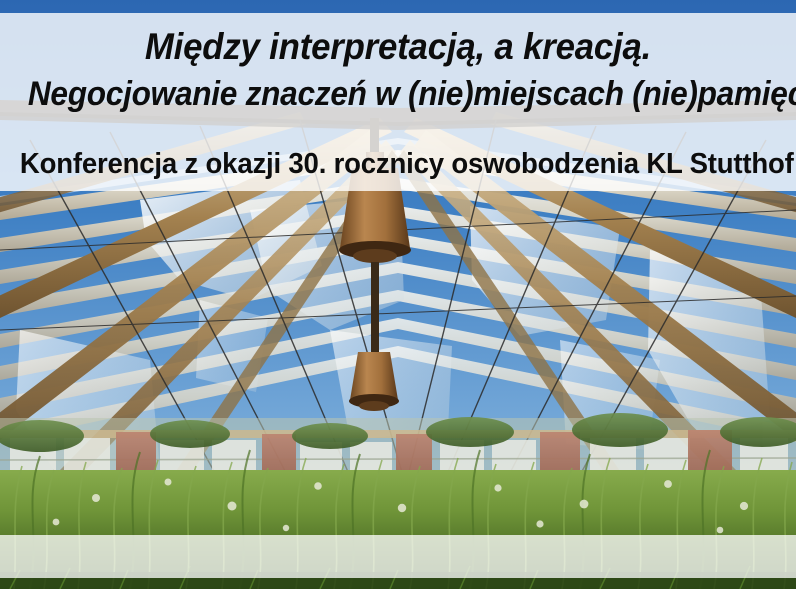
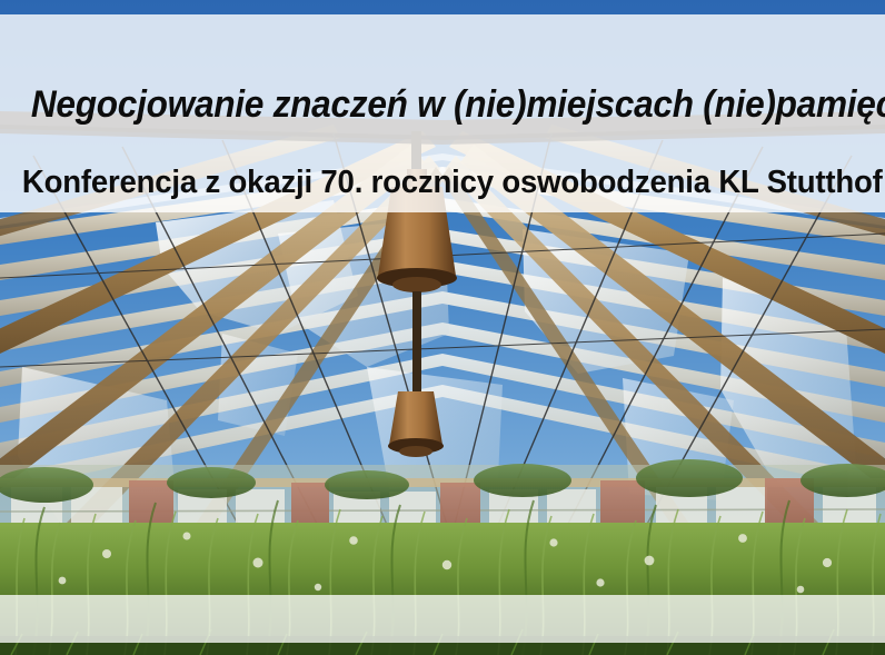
- Między interpretacją, a kreacją.
  Negocjowanie znaczeń w (nie)miejscach (nie)pamię
- Konferencja z okazji 30. rocznicy oswobodzenia KL Stutthof
+ Konferencja z okazji 70. rocznicy oswobodzenia KL Stutthof
